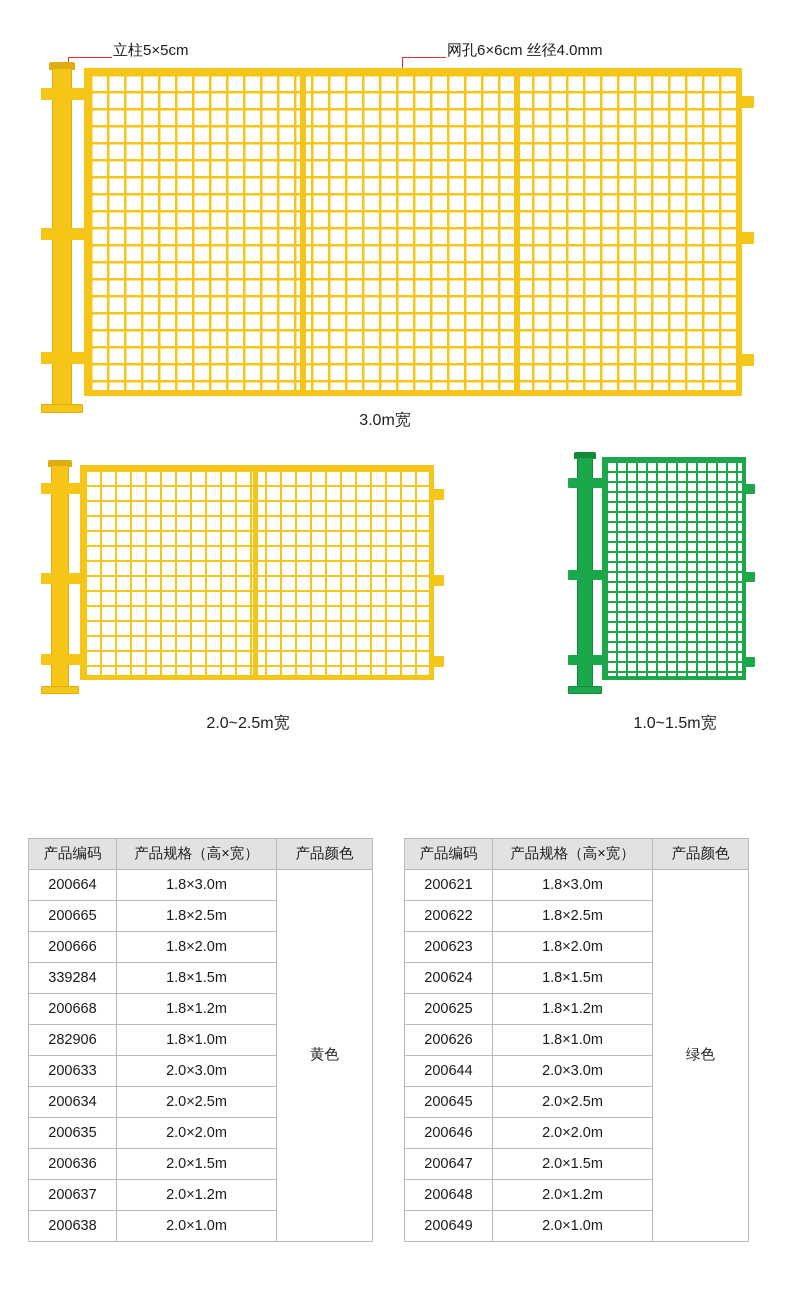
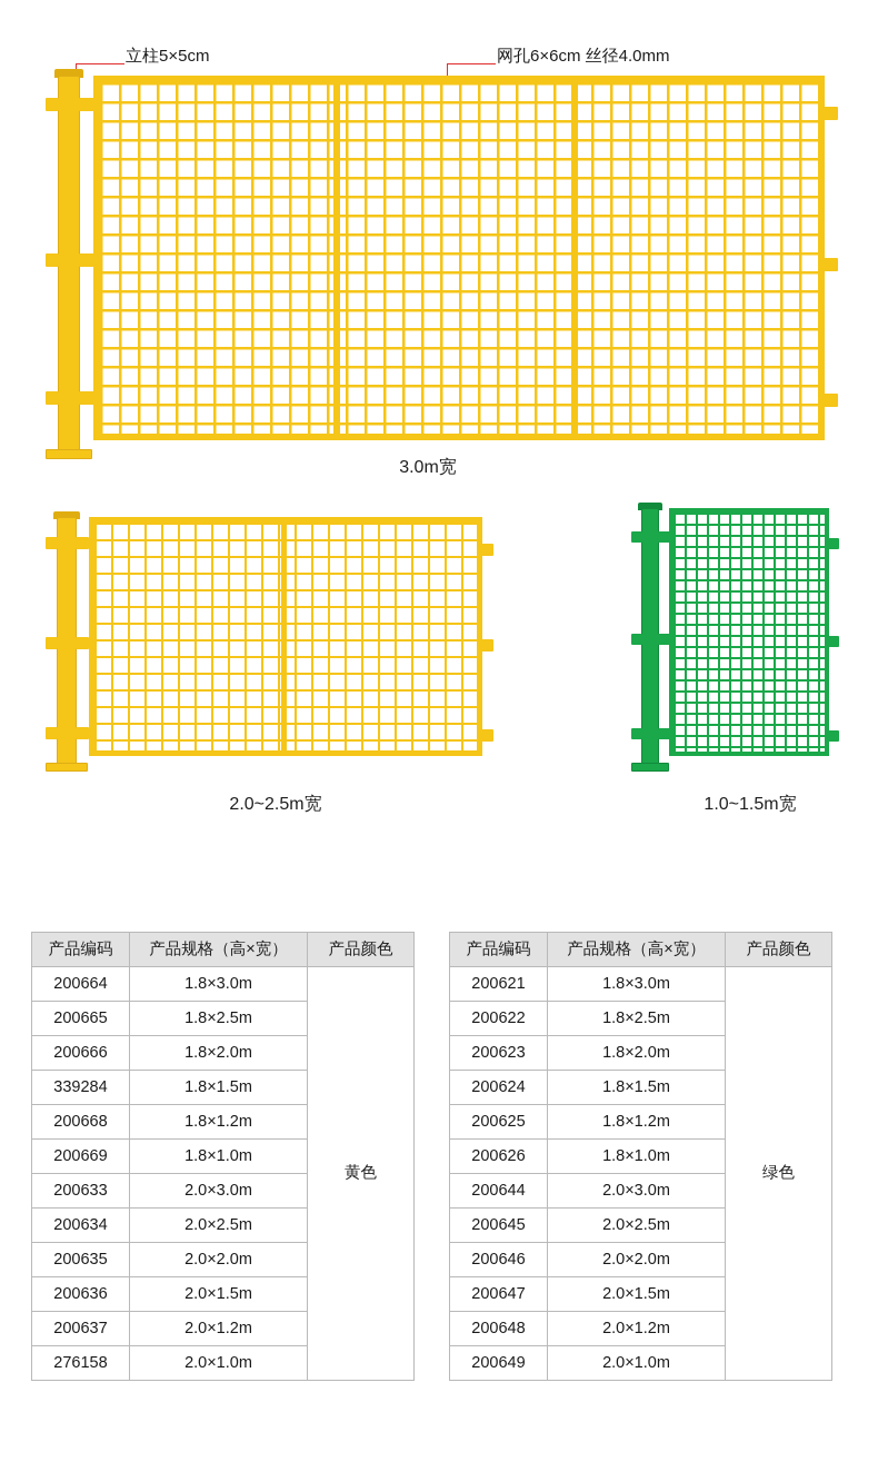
  立柱5×5cm
  网孔6×6cm 丝径4.0mm
  3.0m宽
  2.0~2.5m宽
  1.0~1.5m宽
  产品编码	产品规格（高×宽）	产品颜色
  200664	1.8×3.0m	黄色
  200665	1.8×2.5m
  200666	1.8×2.0m
  339284	1.8×1.5m
  200668	1.8×1.2m
- 282906	1.8×1.0m
+ 200669	1.8×1.0m
  200633	2.0×3.0m
  200634	2.0×2.5m
  200635	2.0×2.0m
  200636	2.0×1.5m
  200637	2.0×1.2m
- 200638	2.0×1.0m
+ 276158	2.0×1.0m
  产品编码	产品规格（高×宽）	产品颜色
  200621	1.8×3.0m	绿色
  200622	1.8×2.5m
  200623	1.8×2.0m
  200624	1.8×1.5m
  200625	1.8×1.2m
  200626	1.8×1.0m
  200644	2.0×3.0m
  200645	2.0×2.5m
  200646	2.0×2.0m
  200647	2.0×1.5m
  200648	2.0×1.2m
  200649	2.0×1.0m
